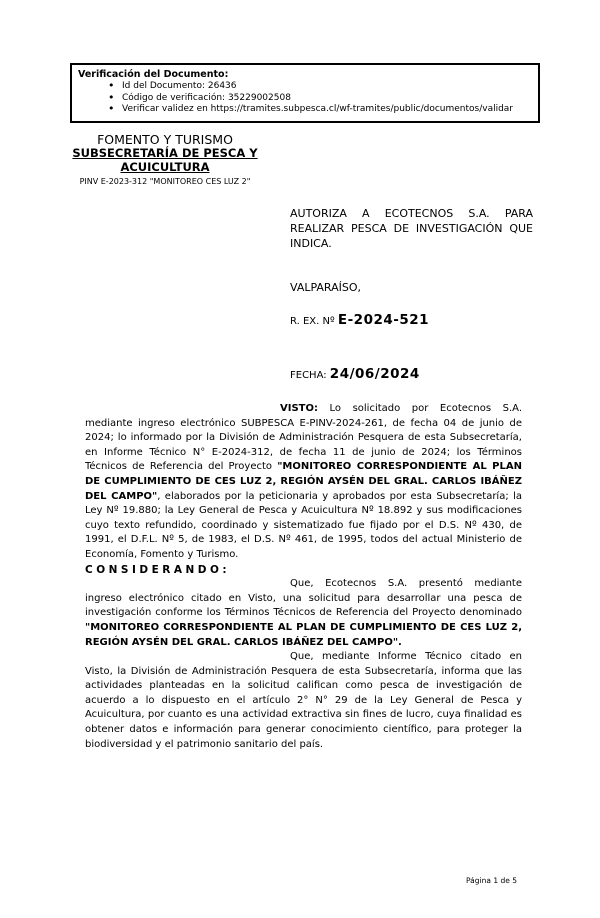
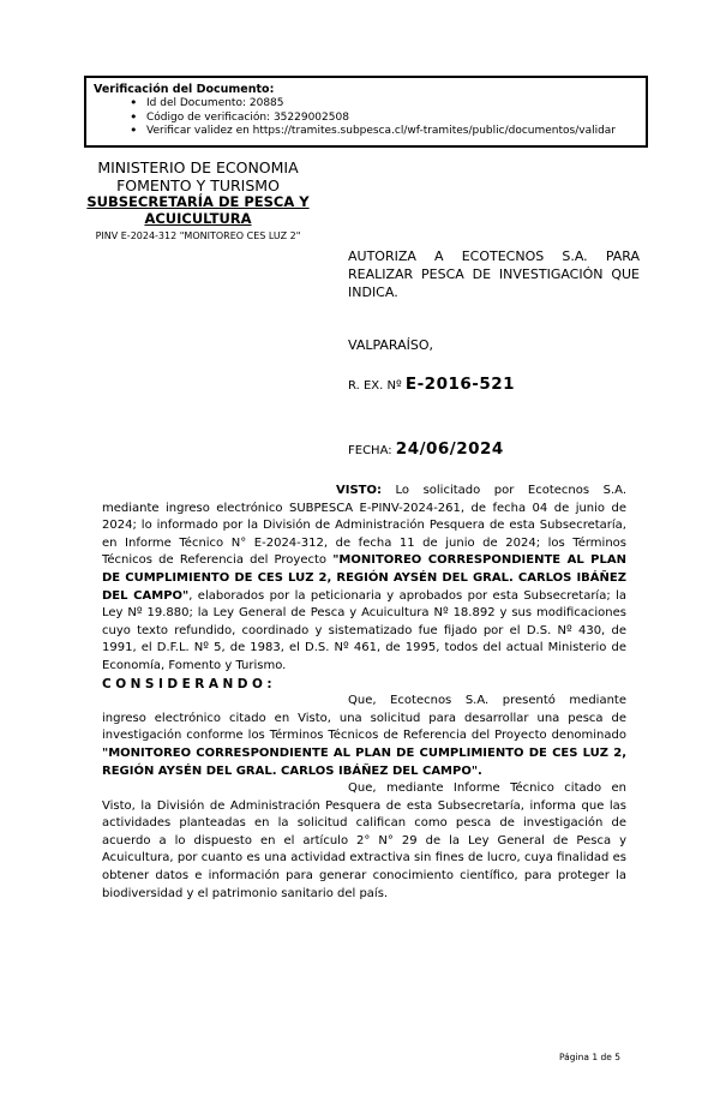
  Verificación del Documento:
- Id del Documento: 26436
+ Id del Documento: 20885
  Código de verificación: 35229002508
  Verificar validez en https://tramites.subpesca.cl/wf-tramites/public/documentos/validar
+ MINISTERIO DE ECONOMIA
  FOMENTO Y TURISMO
  SUBSECRETARÍA DE PESCA Y
  ACUICULTURA
- PINV E-2023-312 "MONITOREO CES LUZ 2"
+ PINV E-2024-312 "MONITOREO CES LUZ 2"
  AUTORIZA A ECOTECNOS S.A. PARA REALIZAR PESCA DE INVESTIGACIÓN QUE INDICA.
  VALPARAÍSO,
- R. EX. Nº E-2024-521
+ R. EX. Nº E-2016-521
  FECHA: 24/06/2024
  VISTO: Lo solicitado por Ecotecnos S.A. mediante ingreso electrónico SUBPESCA E-PINV-2024-261, de fecha 04 de junio de 2024; lo informado por la División de Administración Pesquera de esta Subsecretaría, en Informe Técnico N° E-2024-312, de fecha 11 de junio de 2024; los Términos Técnicos de Referencia del Proyecto "MONITOREO CORRESPONDIENTE AL PLAN DE CUMPLIMIENTO DE CES LUZ 2, REGIÓN AYSÉN DEL GRAL. CARLOS IBÁÑEZ DEL CAMPO", elaborados por la peticionaria y aprobados por esta Subsecretaría; la Ley Nº 19.880; la Ley General de Pesca y Acuicultura Nº 18.892 y sus modificaciones cuyo texto refundido, coordinado y sistematizado fue fijado por el D.S. Nº 430, de 1991, el D.F.L. Nº 5, de 1983, el D.S. Nº 461, de 1995, todos del actual Ministerio de Economía, Fomento y Turismo.
  CONSIDERANDO:
  Que, Ecotecnos S.A. presentó mediante ingreso electrónico citado en Visto, una solicitud para desarrollar una pesca de investigación conforme los Términos Técnicos de Referencia del Proyecto denominado "MONITOREO CORRESPONDIENTE AL PLAN DE CUMPLIMIENTO DE CES LUZ 2, REGIÓN AYSÉN DEL GRAL. CARLOS IBÁÑEZ DEL CAMPO".
  Que, mediante Informe Técnico citado en Visto, la División de Administración Pesquera de esta Subsecretaría, informa que las actividades planteadas en la solicitud califican como pesca de investigación de acuerdo a lo dispuesto en el artículo 2° N° 29 de la Ley General de Pesca y Acuicultura, por cuanto es una actividad extractiva sin fines de lucro, cuya finalidad es obtener datos e información para generar conocimiento científico, para proteger la biodiversidad y el patrimonio sanitario del país.
  Página 1 de 5
